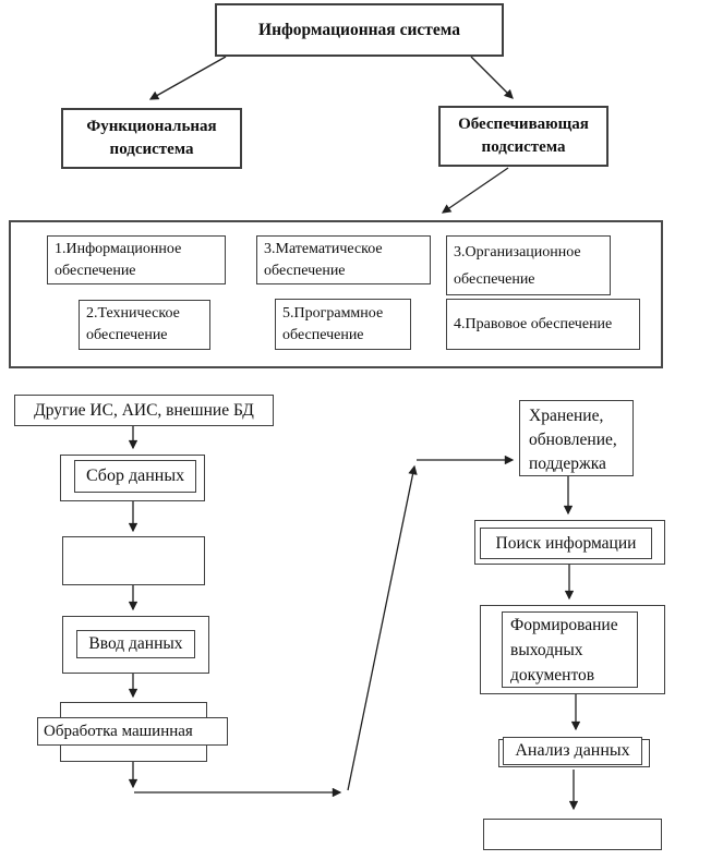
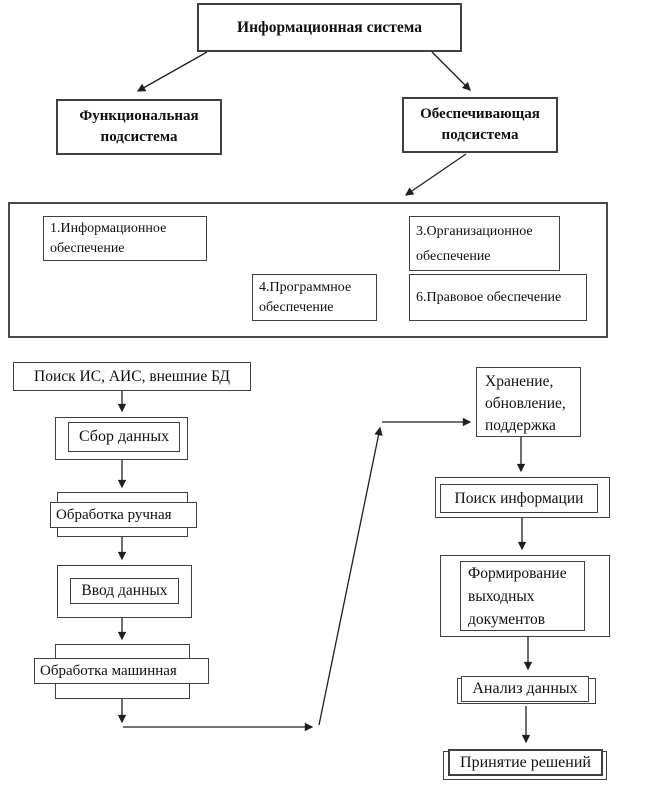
  Информационная система
  Функциональная
  подсистема
  Обеспечивающая
  подсистема
  1.Информационное обеспечение
- 2.Техническое обеспечение
- 3.Математическое обеспечение
- 5.Программное обеспечение
+ 4.Программное обеспечение
  3.Организационное обеспечение
- 4.Правовое обеспечение
+ 6.Правовое обеспечение
- Другие ИС, АИС, внешние БД
+ Поиск ИС, АИС, внешние БД
  Сбор данных
+ Обработка ручная
  Ввод данных
  Обработка машинная
  Хранение, обновление, поддержка
  Поиск информации
  Формирование выходных документов
  Анализ данных
+ Принятие решений
